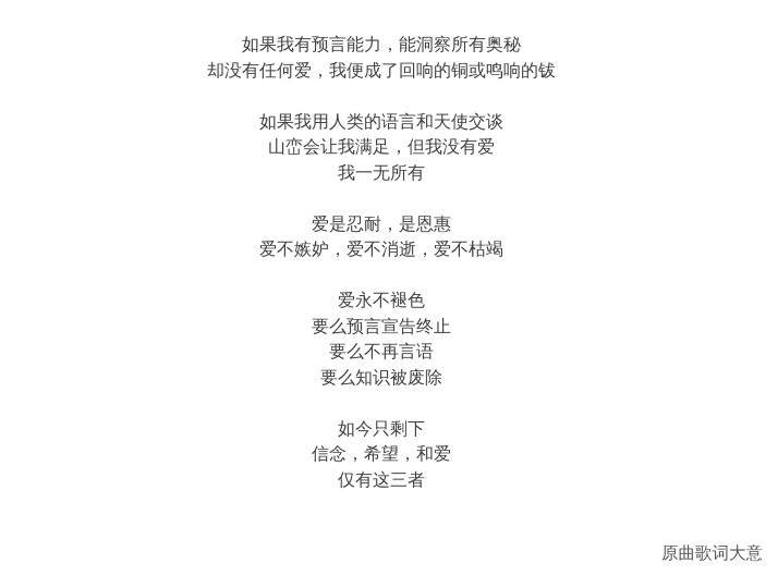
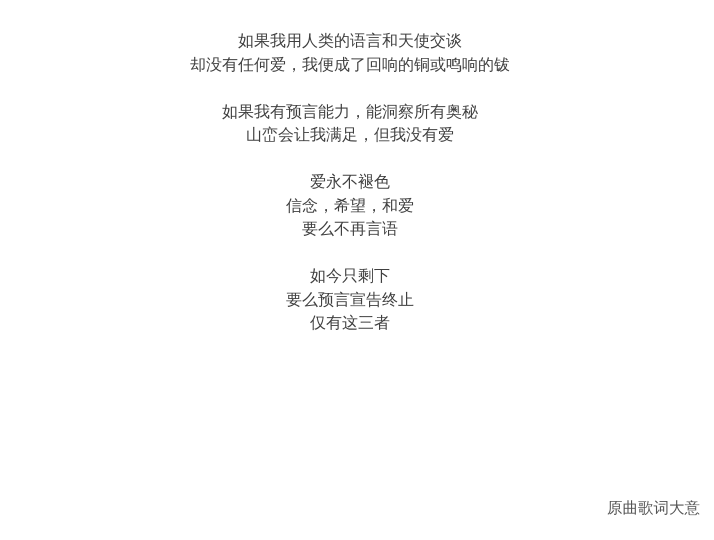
- 如果我有预言能力，能洞察所有奥秘
+ 如果我用人类的语言和天使交谈
  却没有任何爱，我便成了回响的铜或鸣响的钹
- 如果我用人类的语言和天使交谈
+ 如果我有预言能力，能洞察所有奥秘
  山峦会让我满足，但我没有爱
- 我一无所有
- 爱是忍耐，是恩惠
- 爱不嫉妒，爱不消逝，爱不枯竭
  爱永不褪色
- 要么预言宣告终止
+ 信念，希望，和爱
  要么不再言语
- 要么知识被废除
  如今只剩下
- 信念，希望，和爱
+ 要么预言宣告终止
  仅有这三者
  原曲歌词大意
